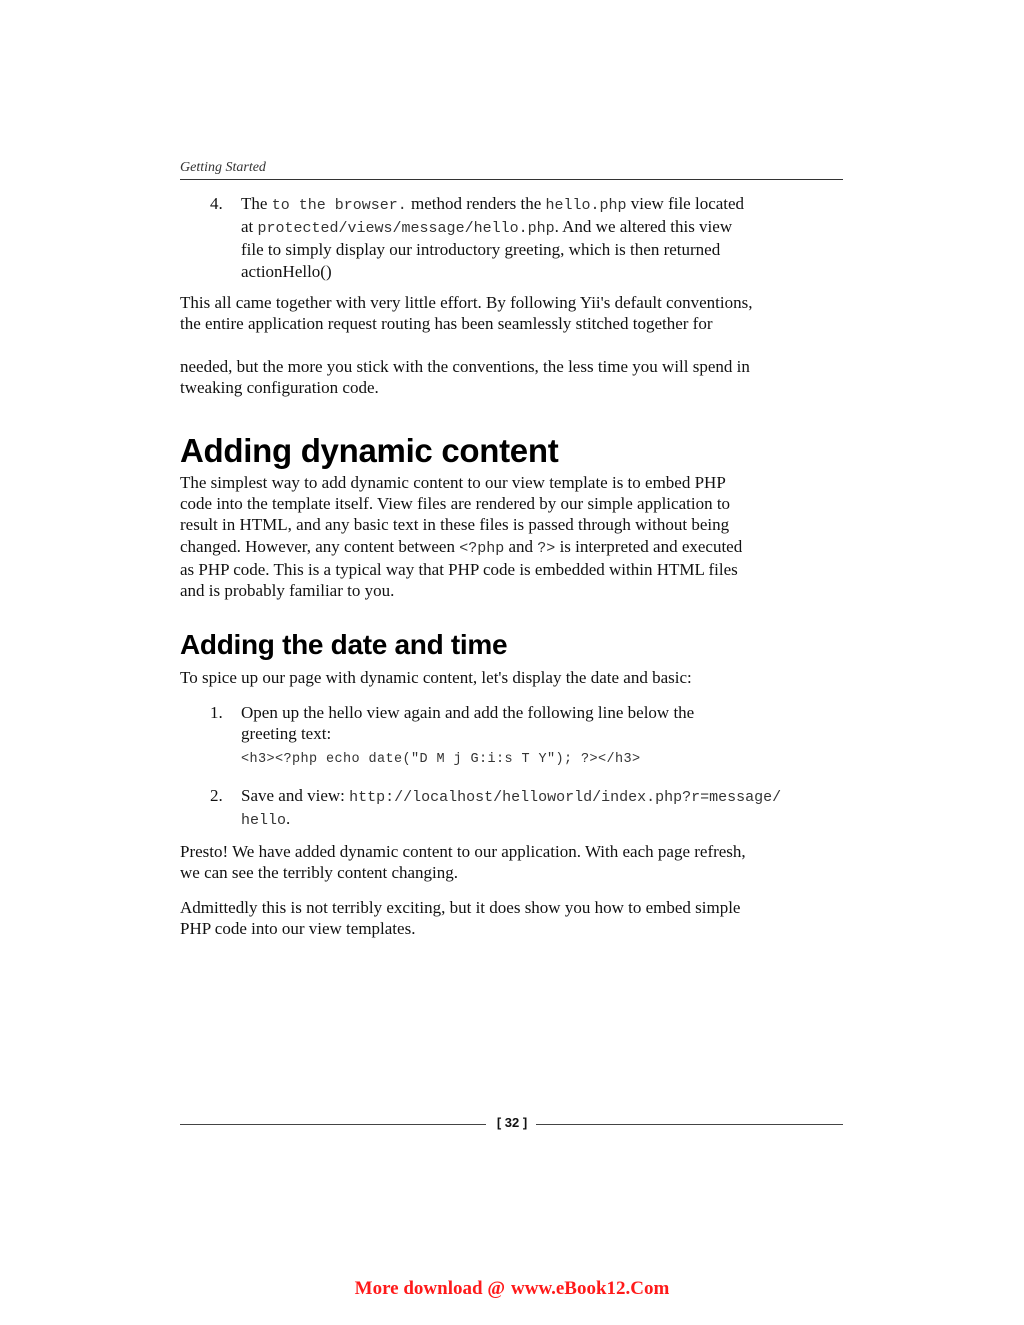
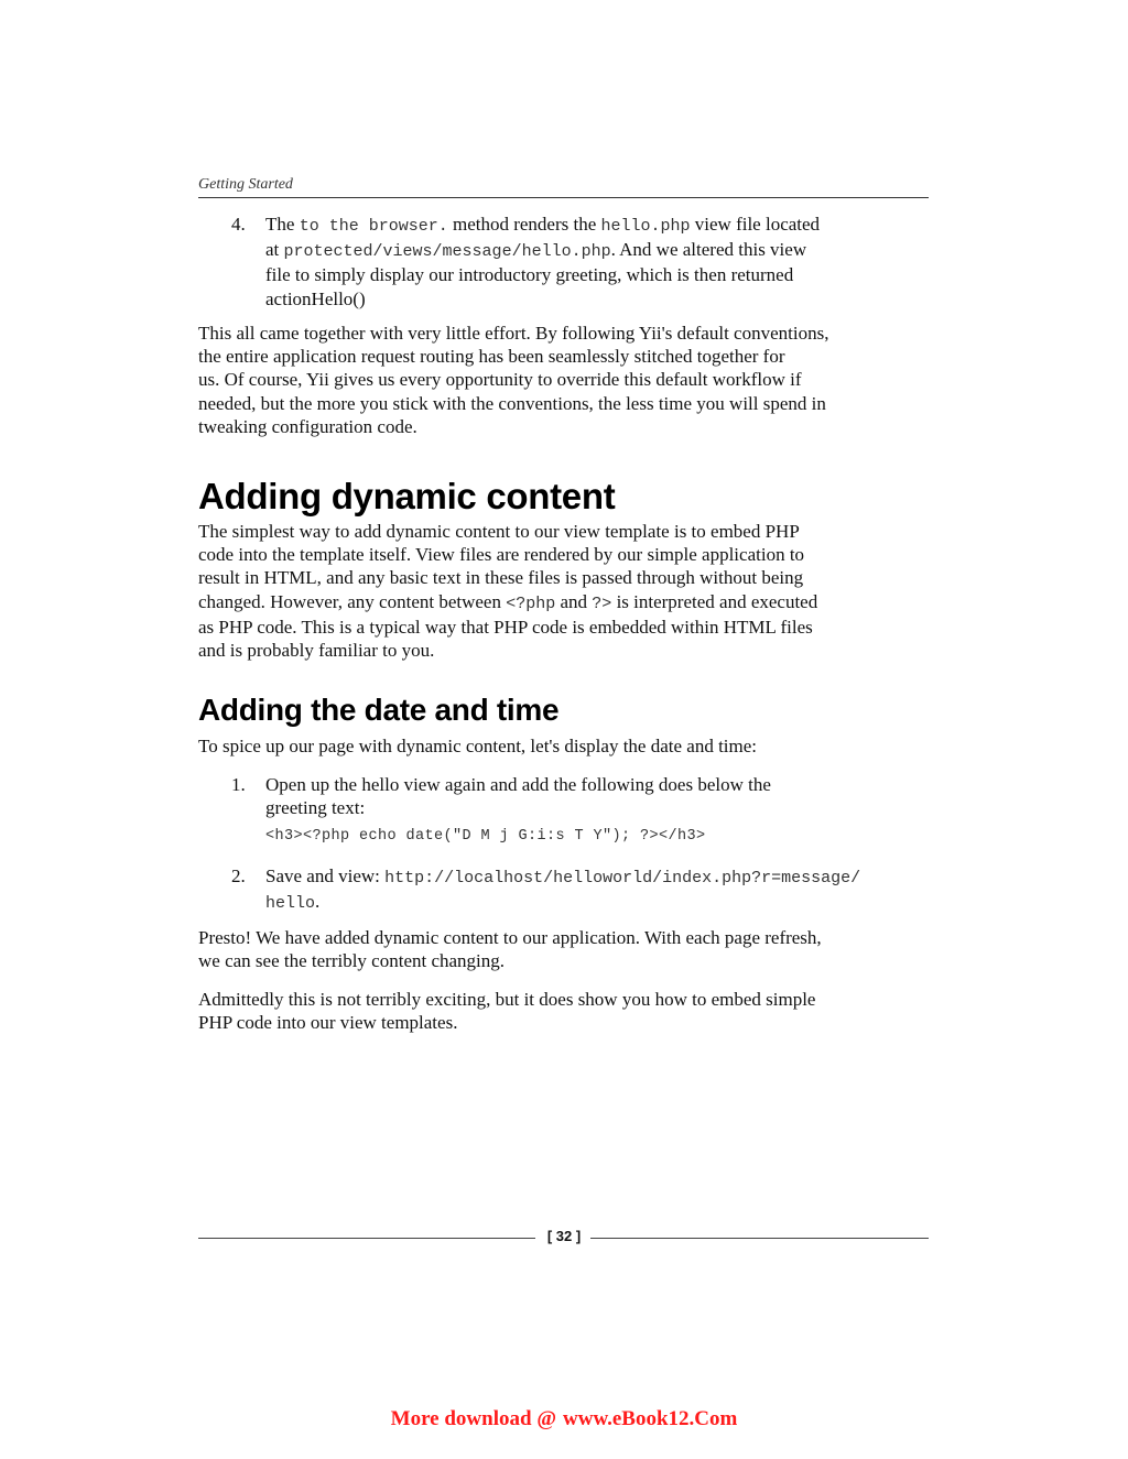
  Getting Started
  4.
  The to the browser. method renders the hello.php view file located
  at protected/views/message/hello.php. And we altered this view
  file to simply display our introductory greeting, which is then returned
  actionHello()
  This all came together with very little effort. By following Yii's default conventions,
  the entire application request routing has been seamlessly stitched together for
+ us. Of course, Yii gives us every opportunity to override this default workflow if
  needed, but the more you stick with the conventions, the less time you will spend in
  tweaking configuration code.
  Adding dynamic content
  The simplest way to add dynamic content to our view template is to embed PHP
  code into the template itself. View files are rendered by our simple application to
  result in HTML, and any basic text in these files is passed through without being
  changed. However, any content between <?php and ?> is interpreted and executed
  as PHP code. This is a typical way that PHP code is embedded within HTML files
  and is probably familiar to you.
  Adding the date and time
- To spice up our page with dynamic content, let's display the date and basic:
+ To spice up our page with dynamic content, let's display the date and time:
  1.
- Open up the hello view again and add the following line below the
+ Open up the hello view again and add the following does below the
  greeting text:
  <h3><?php echo date("D M j G:i:s T Y"); ?></h3>
  2.
  Save and view: http://localhost/helloworld/index.php?r=message/
  hello.
  Presto! We have added dynamic content to our application. With each page refresh,
  we can see the terribly content changing.
  Admittedly this is not terribly exciting, but it does show you how to embed simple
  PHP code into our view templates.
  [ 32 ]
  More download @ www.eBook12.Com
